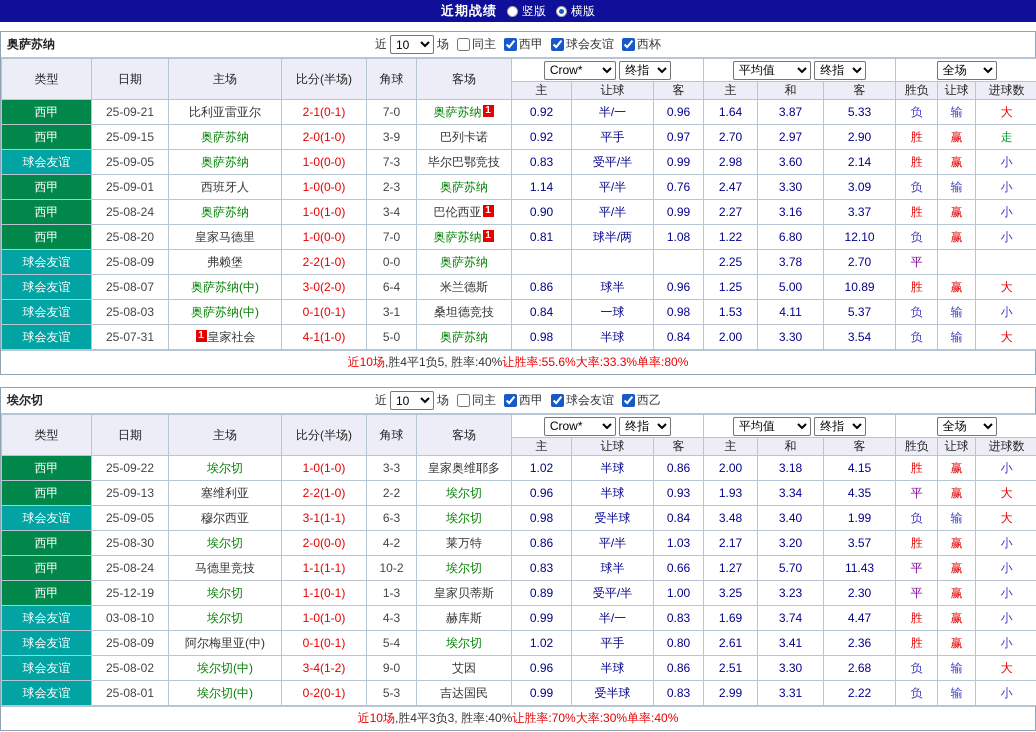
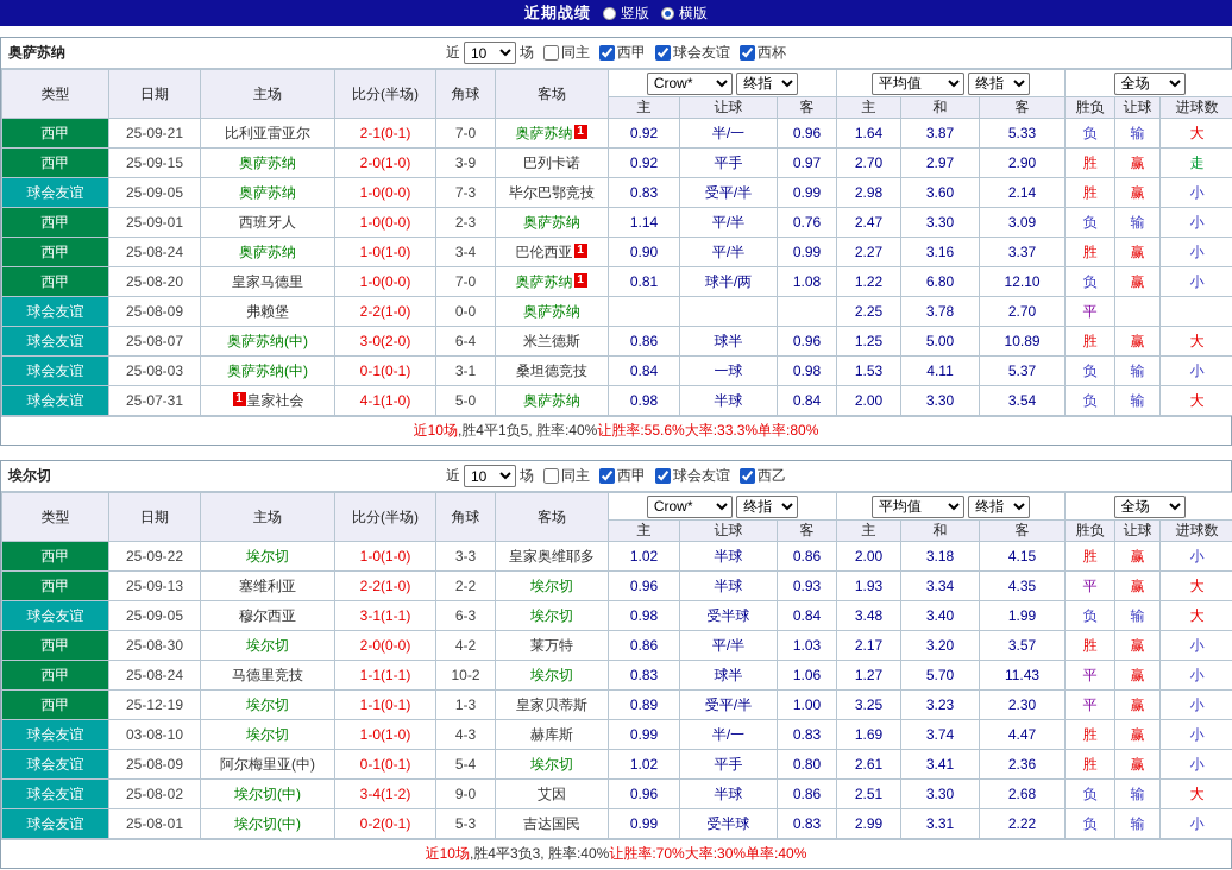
  近期战绩
  竖版
  横版
  奥萨苏纳
  近
  10
  场
  同主
  西甲
  球会友谊
  西杯
  类型	日期	主场	比分(半场)	角球	客场	Crow* 终指	平均值 终指	全场
  主	让球	客	主	和	客	胜负	让球	进球数
  西甲	25-09-21	比利亚雷亚尔	2-1(0-1)	7-0	奥萨苏纳 1	0.92	半/一	0.96	1.64	3.87	5.33	负	输	大
  西甲	25-09-15	奥萨苏纳	2-0(1-0)	3-9	巴列卡诺	0.92	平手	0.97	2.70	2.97	2.90	胜	赢	走
  球会友谊	25-09-05	奥萨苏纳	1-0(0-0)	7-3	毕尔巴鄂竞技	0.83	受平/半	0.99	2.98	3.60	2.14	胜	赢	小
  西甲	25-09-01	西班牙人	1-0(0-0)	2-3	奥萨苏纳	1.14	平/半	0.76	2.47	3.30	3.09	负	输	小
  西甲	25-08-24	奥萨苏纳	1-0(1-0)	3-4	巴伦西亚 1	0.90	平/半	0.99	2.27	3.16	3.37	胜	赢	小
  西甲	25-08-20	皇家马德里	1-0(0-0)	7-0	奥萨苏纳 1	0.81	球半/两	1.08	1.22	6.80	12.10	负	赢	小
  球会友谊	25-08-09	弗赖堡	2-2(1-0)	0-0	奥萨苏纳				2.25	3.78	2.70	平
  球会友谊	25-08-07	奥萨苏纳(中)	3-0(2-0)	6-4	米兰德斯	0.86	球半	0.96	1.25	5.00	10.89	胜	赢	大
  球会友谊	25-08-03	奥萨苏纳(中)	0-1(0-1)	3-1	桑坦德竞技	0.84	一球	0.98	1.53	4.11	5.37	负	输	小
  球会友谊	25-07-31	1 皇家社会	4-1(1-0)	5-0	奥萨苏纳	0.98	半球	0.84	2.00	3.30	3.54	负	输	大
  近10场
  ,胜4平1负5, 胜率:40%
  让胜率:55.6%
  大率:33.3%
  单率:80%
  埃尔切
  近
  10
  场
  同主
  西甲
  球会友谊
  西乙
  类型	日期	主场	比分(半场)	角球	客场	Crow* 终指	平均值 终指	全场
  主	让球	客	主	和	客	胜负	让球	进球数
  西甲	25-09-22	埃尔切	1-0(1-0)	3-3	皇家奥维耶多	1.02	半球	0.86	2.00	3.18	4.15	胜	赢	小
  西甲	25-09-13	塞维利亚	2-2(1-0)	2-2	埃尔切	0.96	半球	0.93	1.93	3.34	4.35	平	赢	大
  球会友谊	25-09-05	穆尔西亚	3-1(1-1)	6-3	埃尔切	0.98	受半球	0.84	3.48	3.40	1.99	负	输	大
  西甲	25-08-30	埃尔切	2-0(0-0)	4-2	莱万特	0.86	平/半	1.03	2.17	3.20	3.57	胜	赢	小
- 西甲	25-08-24	马德里竞技	1-1(1-1)	10-2	埃尔切	0.83	球半	0.66	1.27	5.70	11.43	平	赢	小
+ 西甲	25-08-24	马德里竞技	1-1(1-1)	10-2	埃尔切	0.83	球半	1.06	1.27	5.70	11.43	平	赢	小
  西甲	25-12-19	埃尔切	1-1(0-1)	1-3	皇家贝蒂斯	0.89	受平/半	1.00	3.25	3.23	2.30	平	赢	小
  球会友谊	03-08-10	埃尔切	1-0(1-0)	4-3	赫库斯	0.99	半/一	0.83	1.69	3.74	4.47	胜	赢	小
  球会友谊	25-08-09	阿尔梅里亚(中)	0-1(0-1)	5-4	埃尔切	1.02	平手	0.80	2.61	3.41	2.36	胜	赢	小
  球会友谊	25-08-02	埃尔切(中)	3-4(1-2)	9-0	艾因	0.96	半球	0.86	2.51	3.30	2.68	负	输	大
  球会友谊	25-08-01	埃尔切(中)	0-2(0-1)	5-3	吉达国民	0.99	受半球	0.83	2.99	3.31	2.22	负	输	小
  近10场
  ,胜4平3负3, 胜率:40%
  让胜率:70%
  大率:30%
  单率:40%
